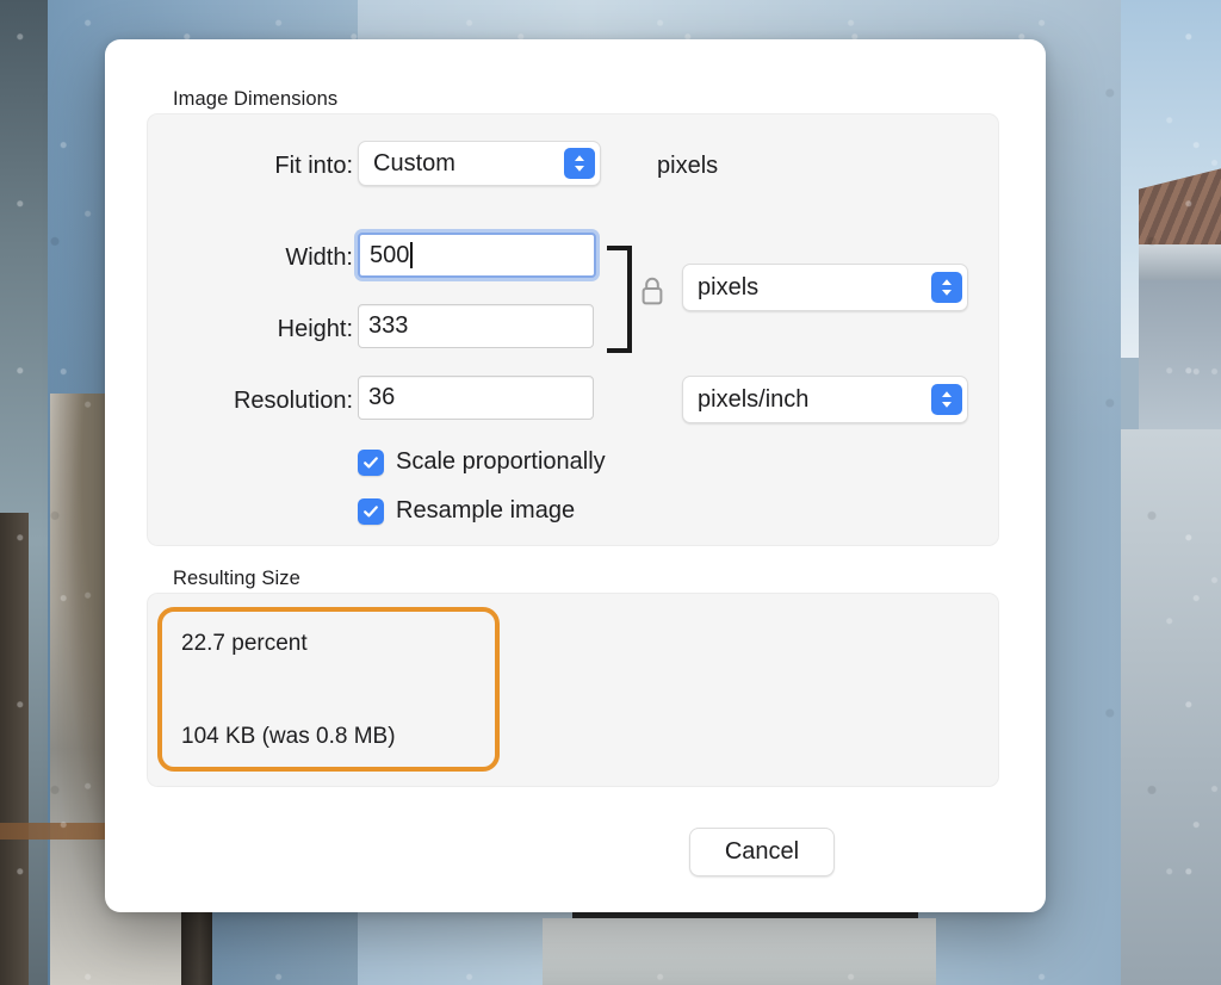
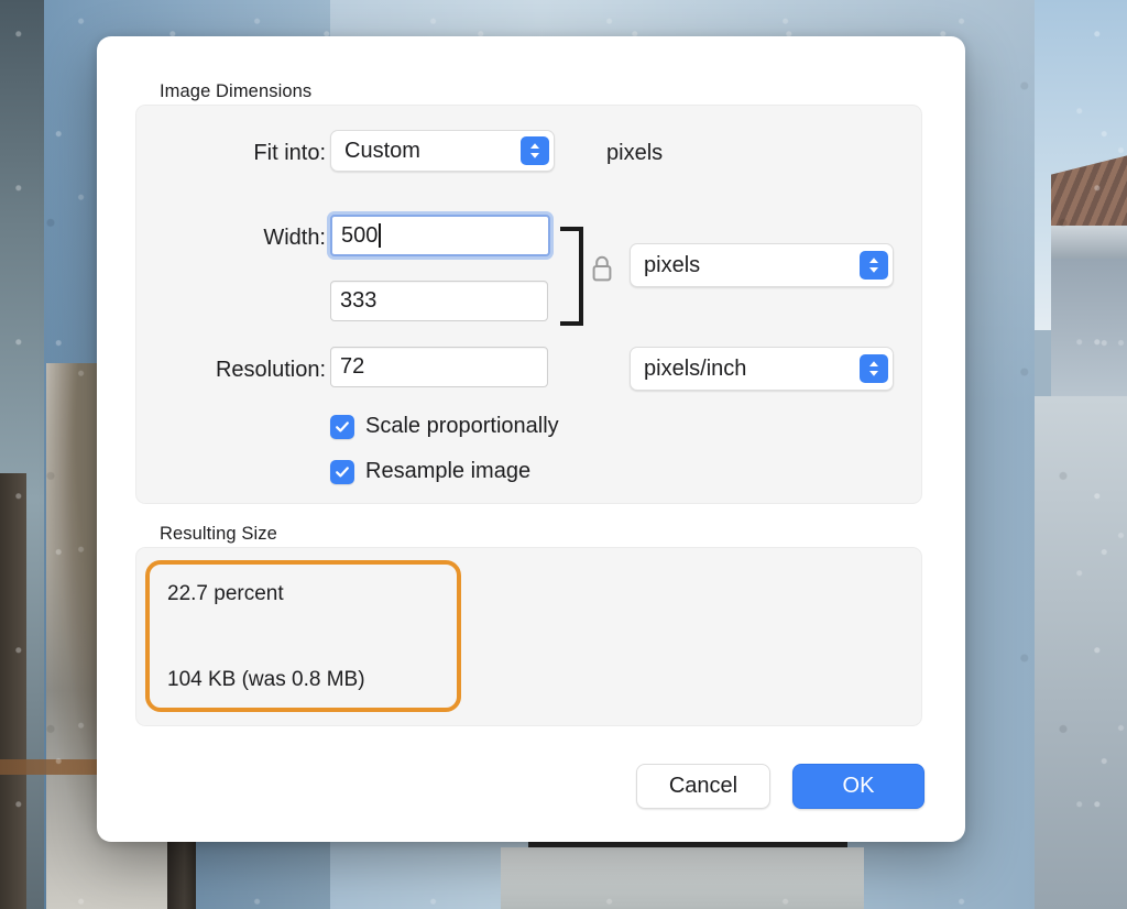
  Image Dimensions
  Fit into:
  Custom
  pixels
  Width:
  500
- Height:
  333
  pixels
  Resolution:
- 36
+ 72
  pixels/inch
  Scale proportionally
  Resample image
  Resulting Size
  22.7 percent
  104 KB (was 0.8 MB)
  Cancel
+ OK
